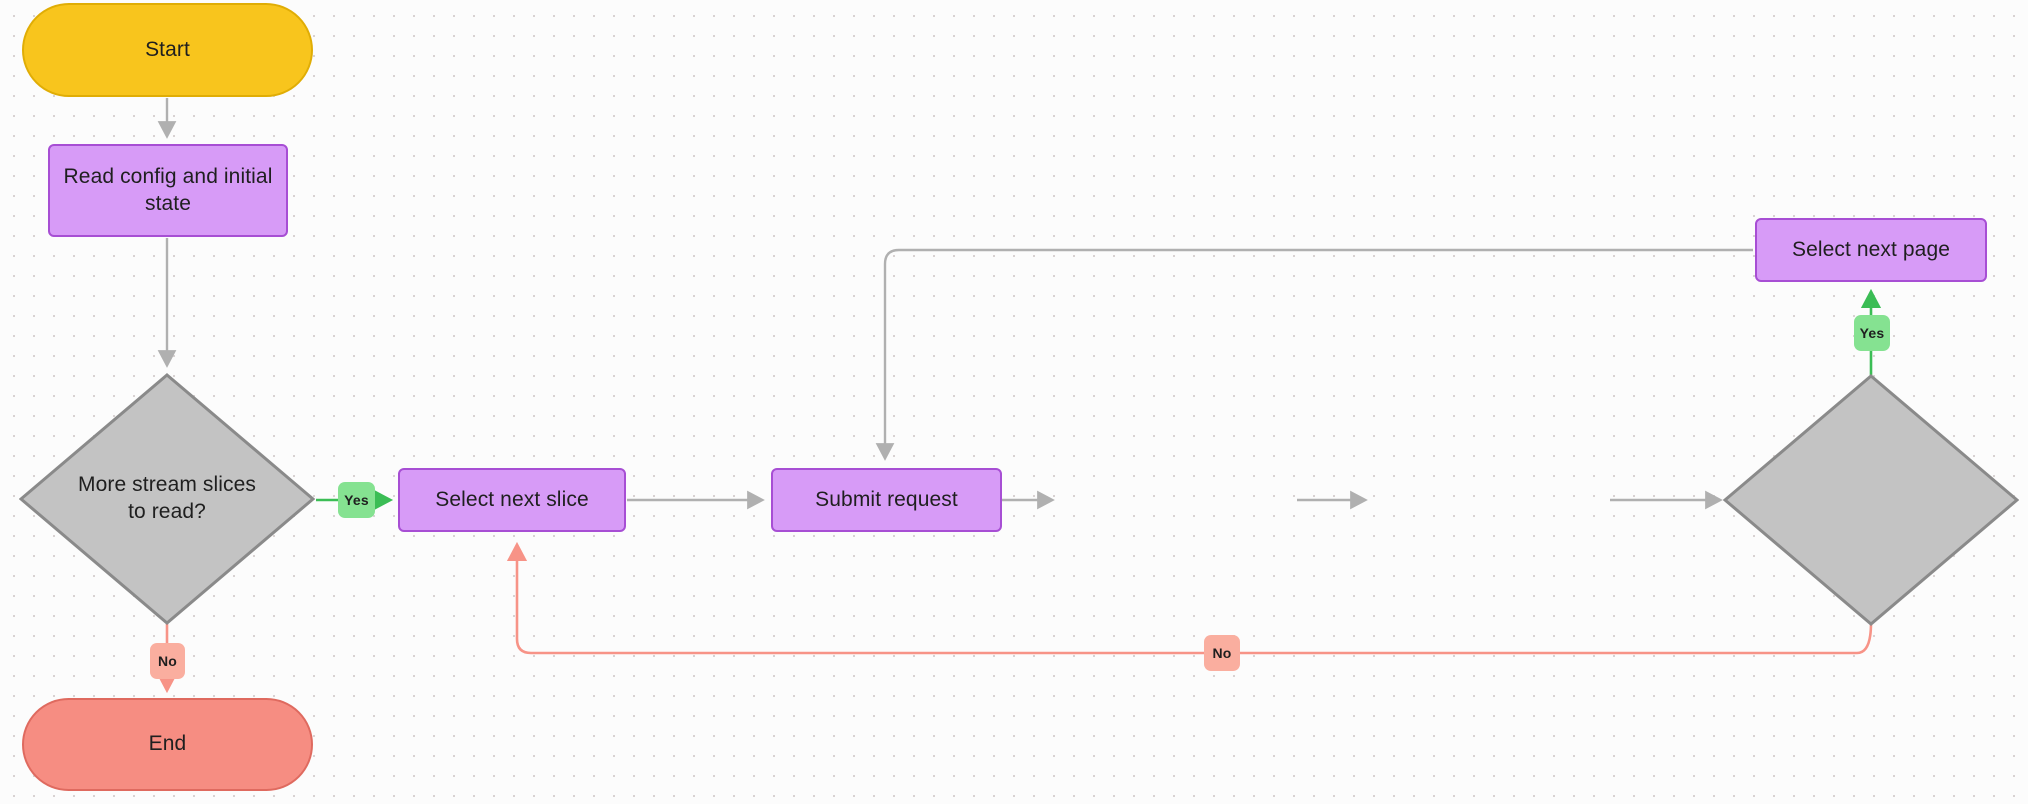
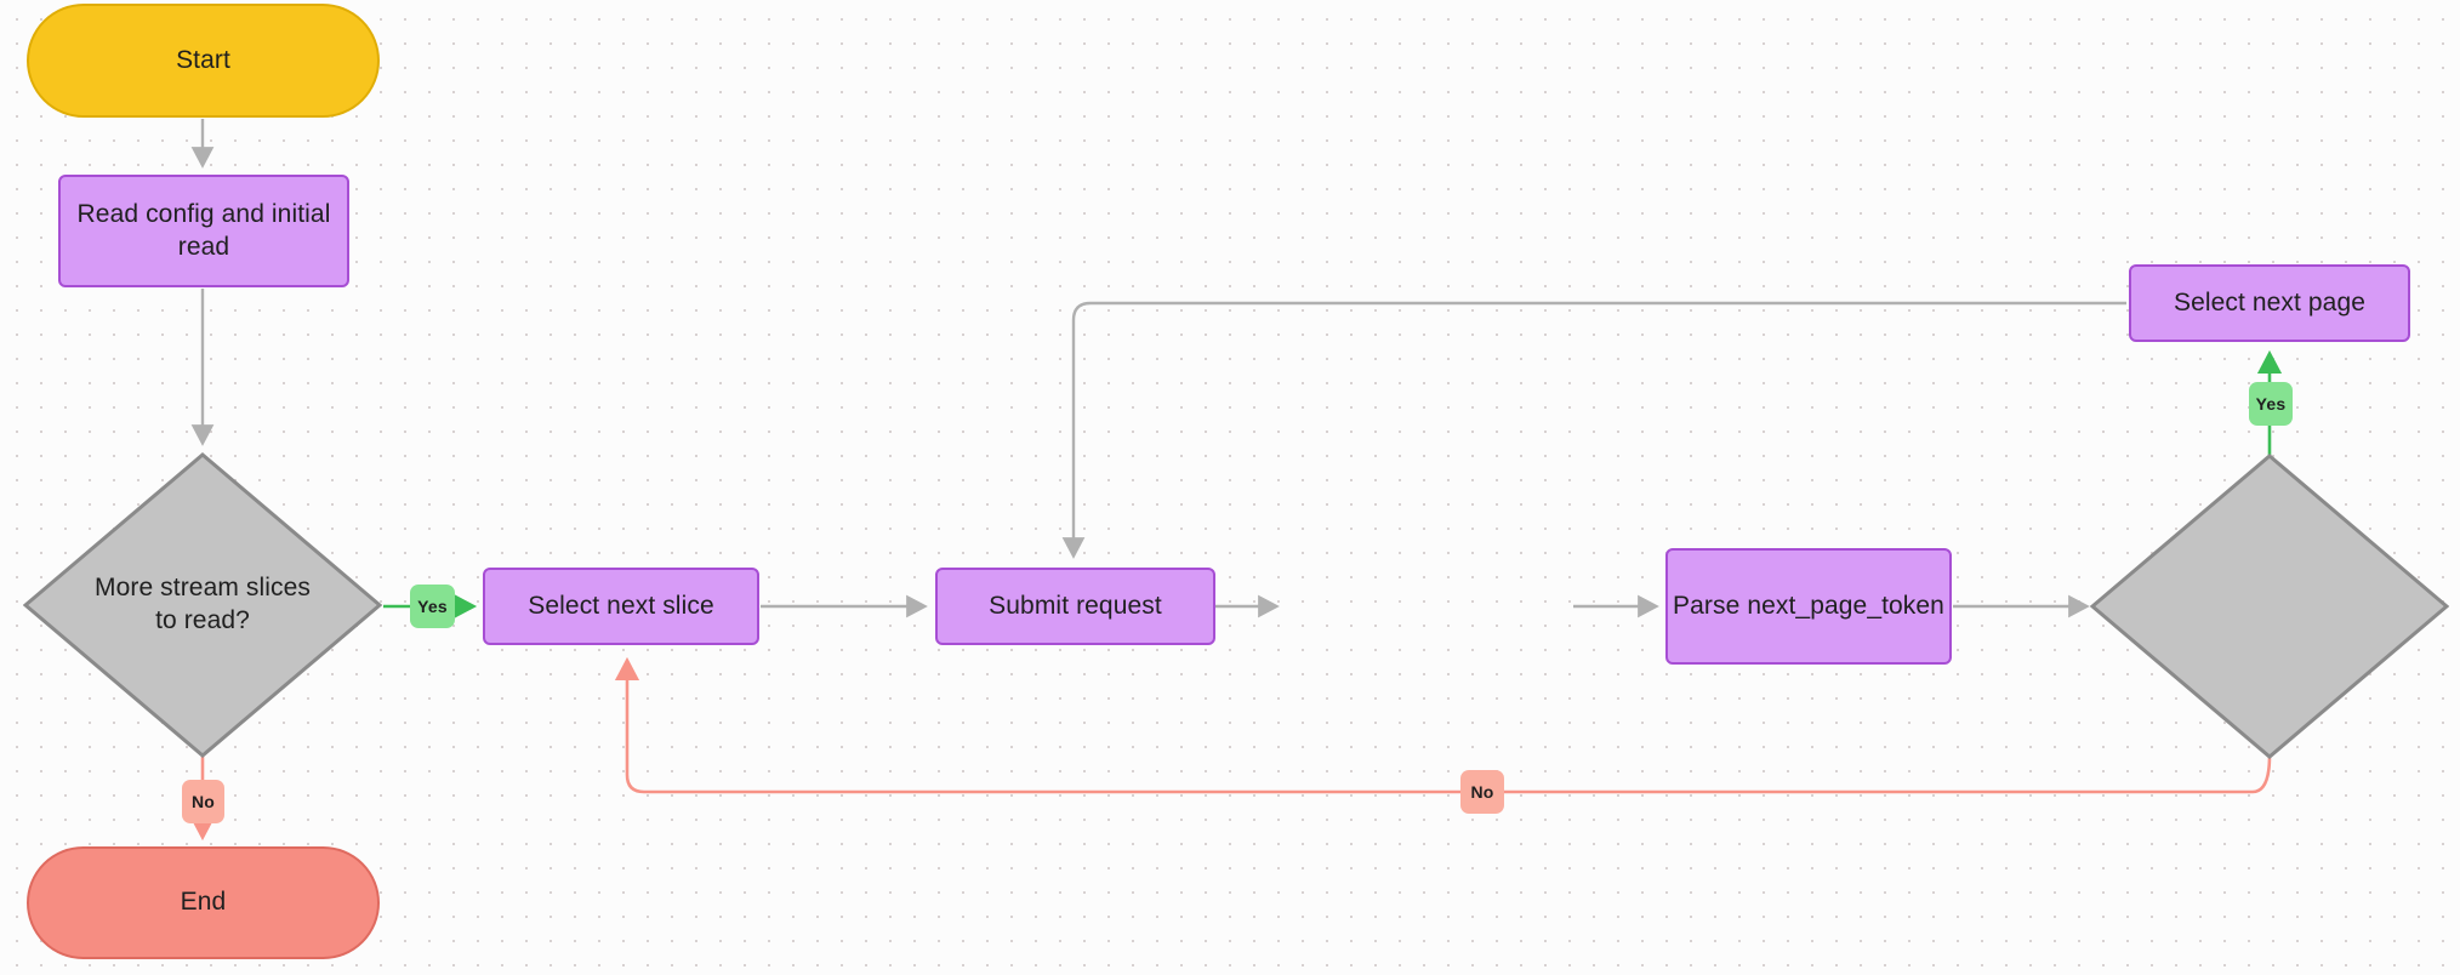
  Start
- Read config and initial state
+ Read config and initial read
  More stream slices to read?
  End
  Select next slice
  Submit request
+ Parse next_page_token
  Select next page
  Yes
  No
  Yes
  No
